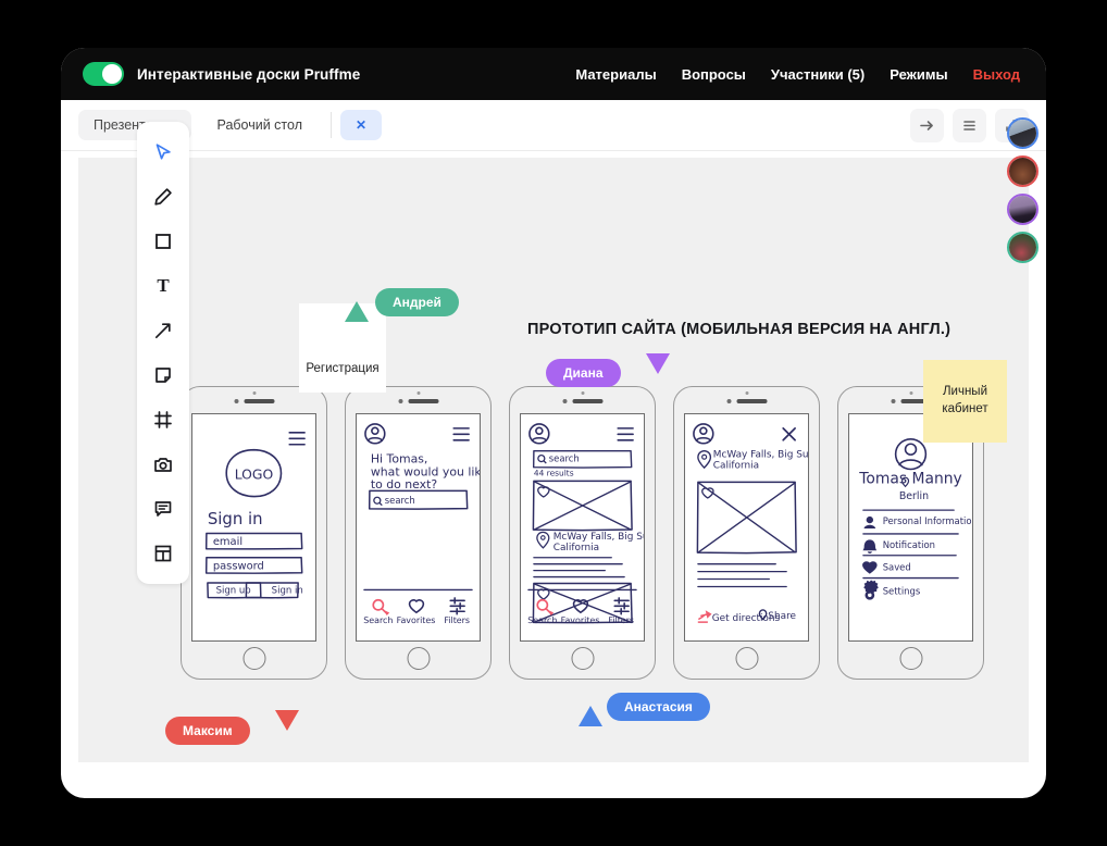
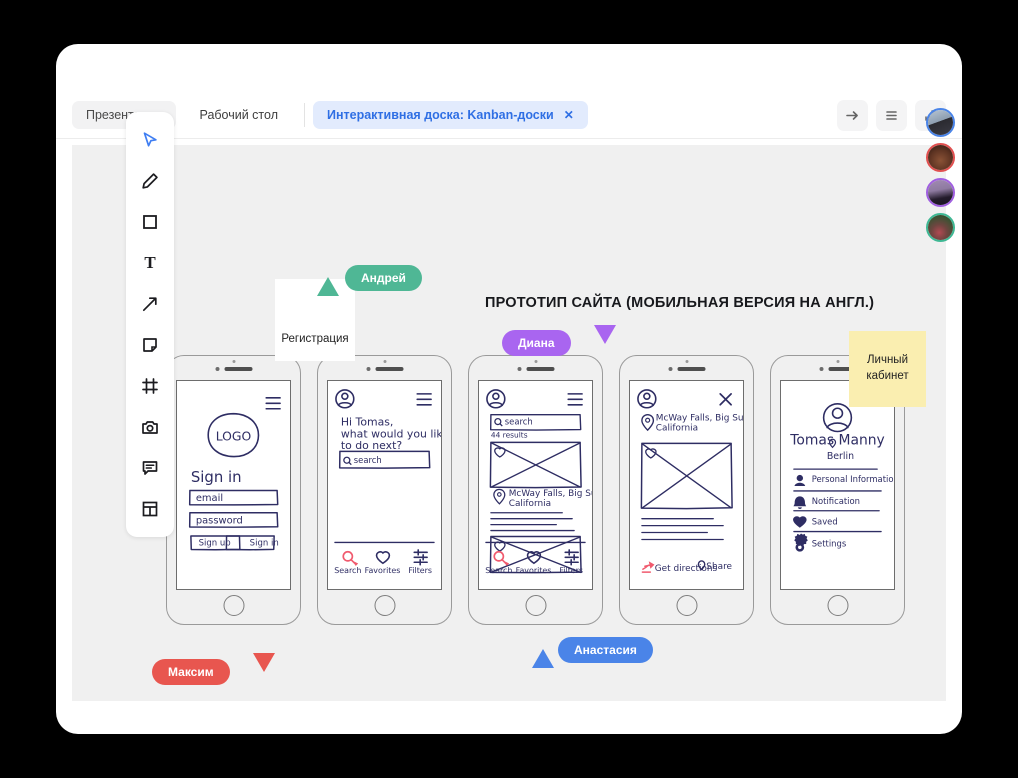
- Интерактивные доски Pruffme
- Материалы
- Вопросы
- Участники (5)
- Режимы
- Выход
  Рабочий стол
+ Интерактивная доска: Kanban-доски
  ✕
  ПРОТОТИП САЙТА (МОБИЛЬНАЯ ВЕРСИЯ НА АНГЛ.)
  LOGO
  Sign in
  email
  password
  Sign up
  Sign in
  Hi Tomas,
  what would you lik
  to do next?
  search
  Search
  Favorites
  Filters
  search
  44 results
  McWay Falls, Big S
  California
  Search
  Favorites
  Filters
  McWay Falls, Big Su
  California
  Get directions
  Share
  Tomas Manny
  Berlin
  Personal Informatio
  Notification
  Saved
  Settings
  Регистрация
  Личный кабинет
  Андрей
  Диана
  Максим
  Анастасия
  T
